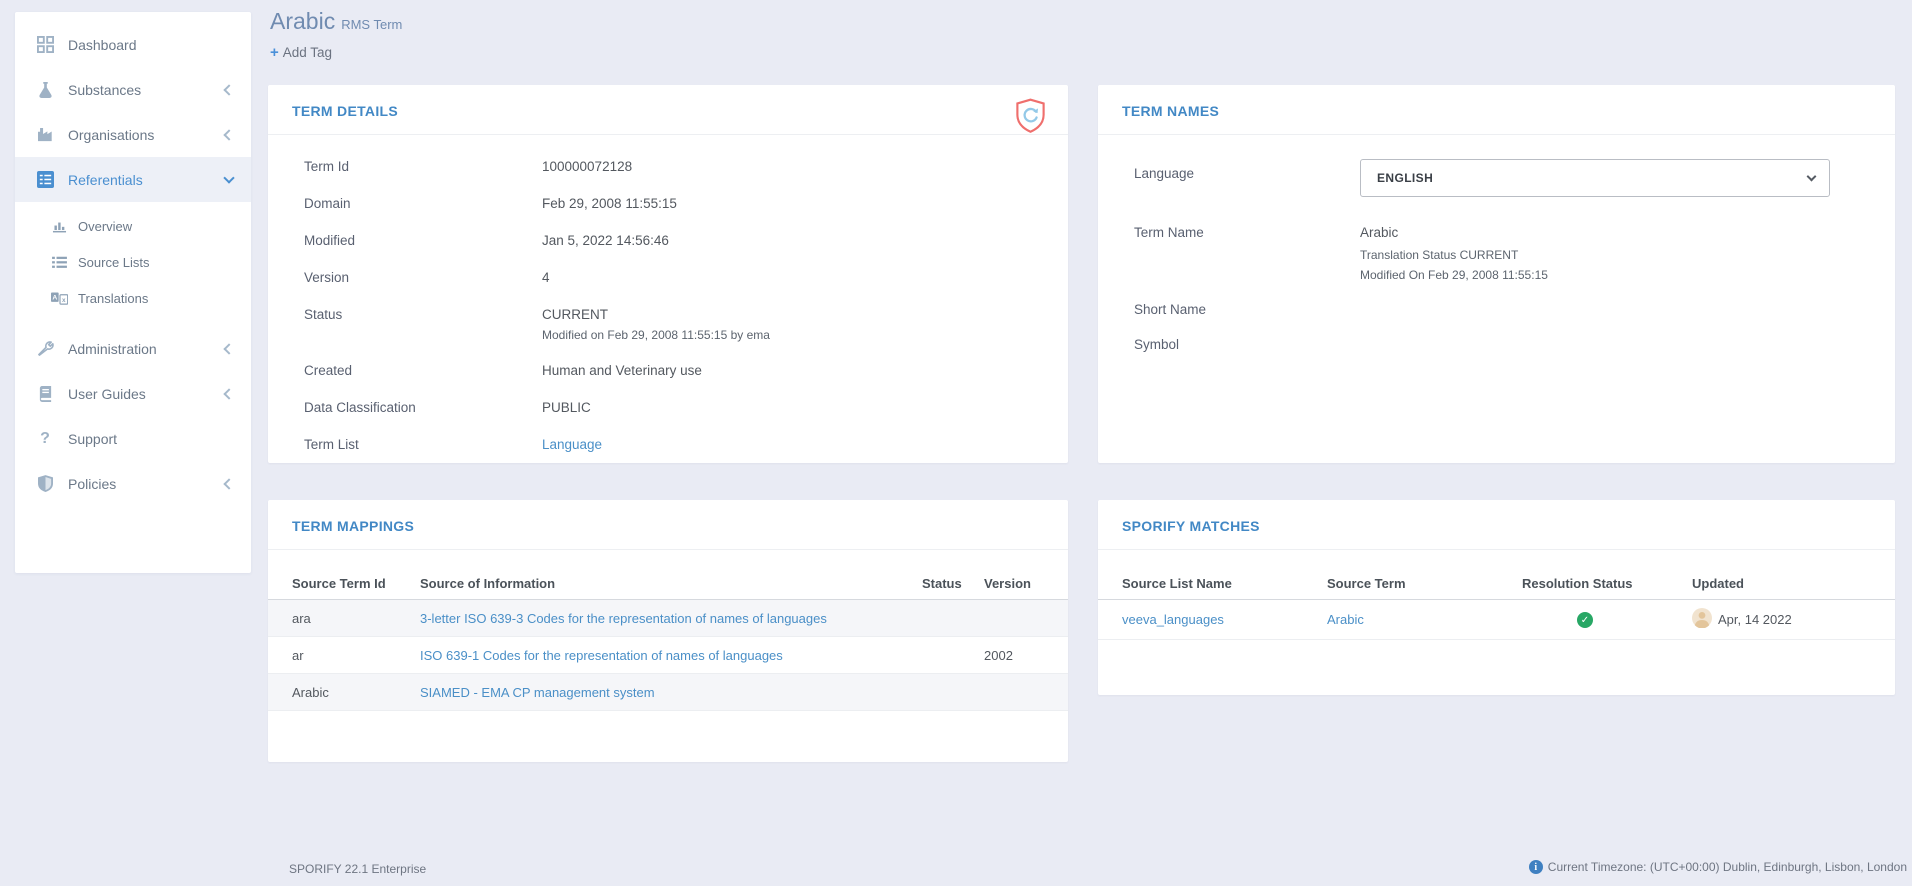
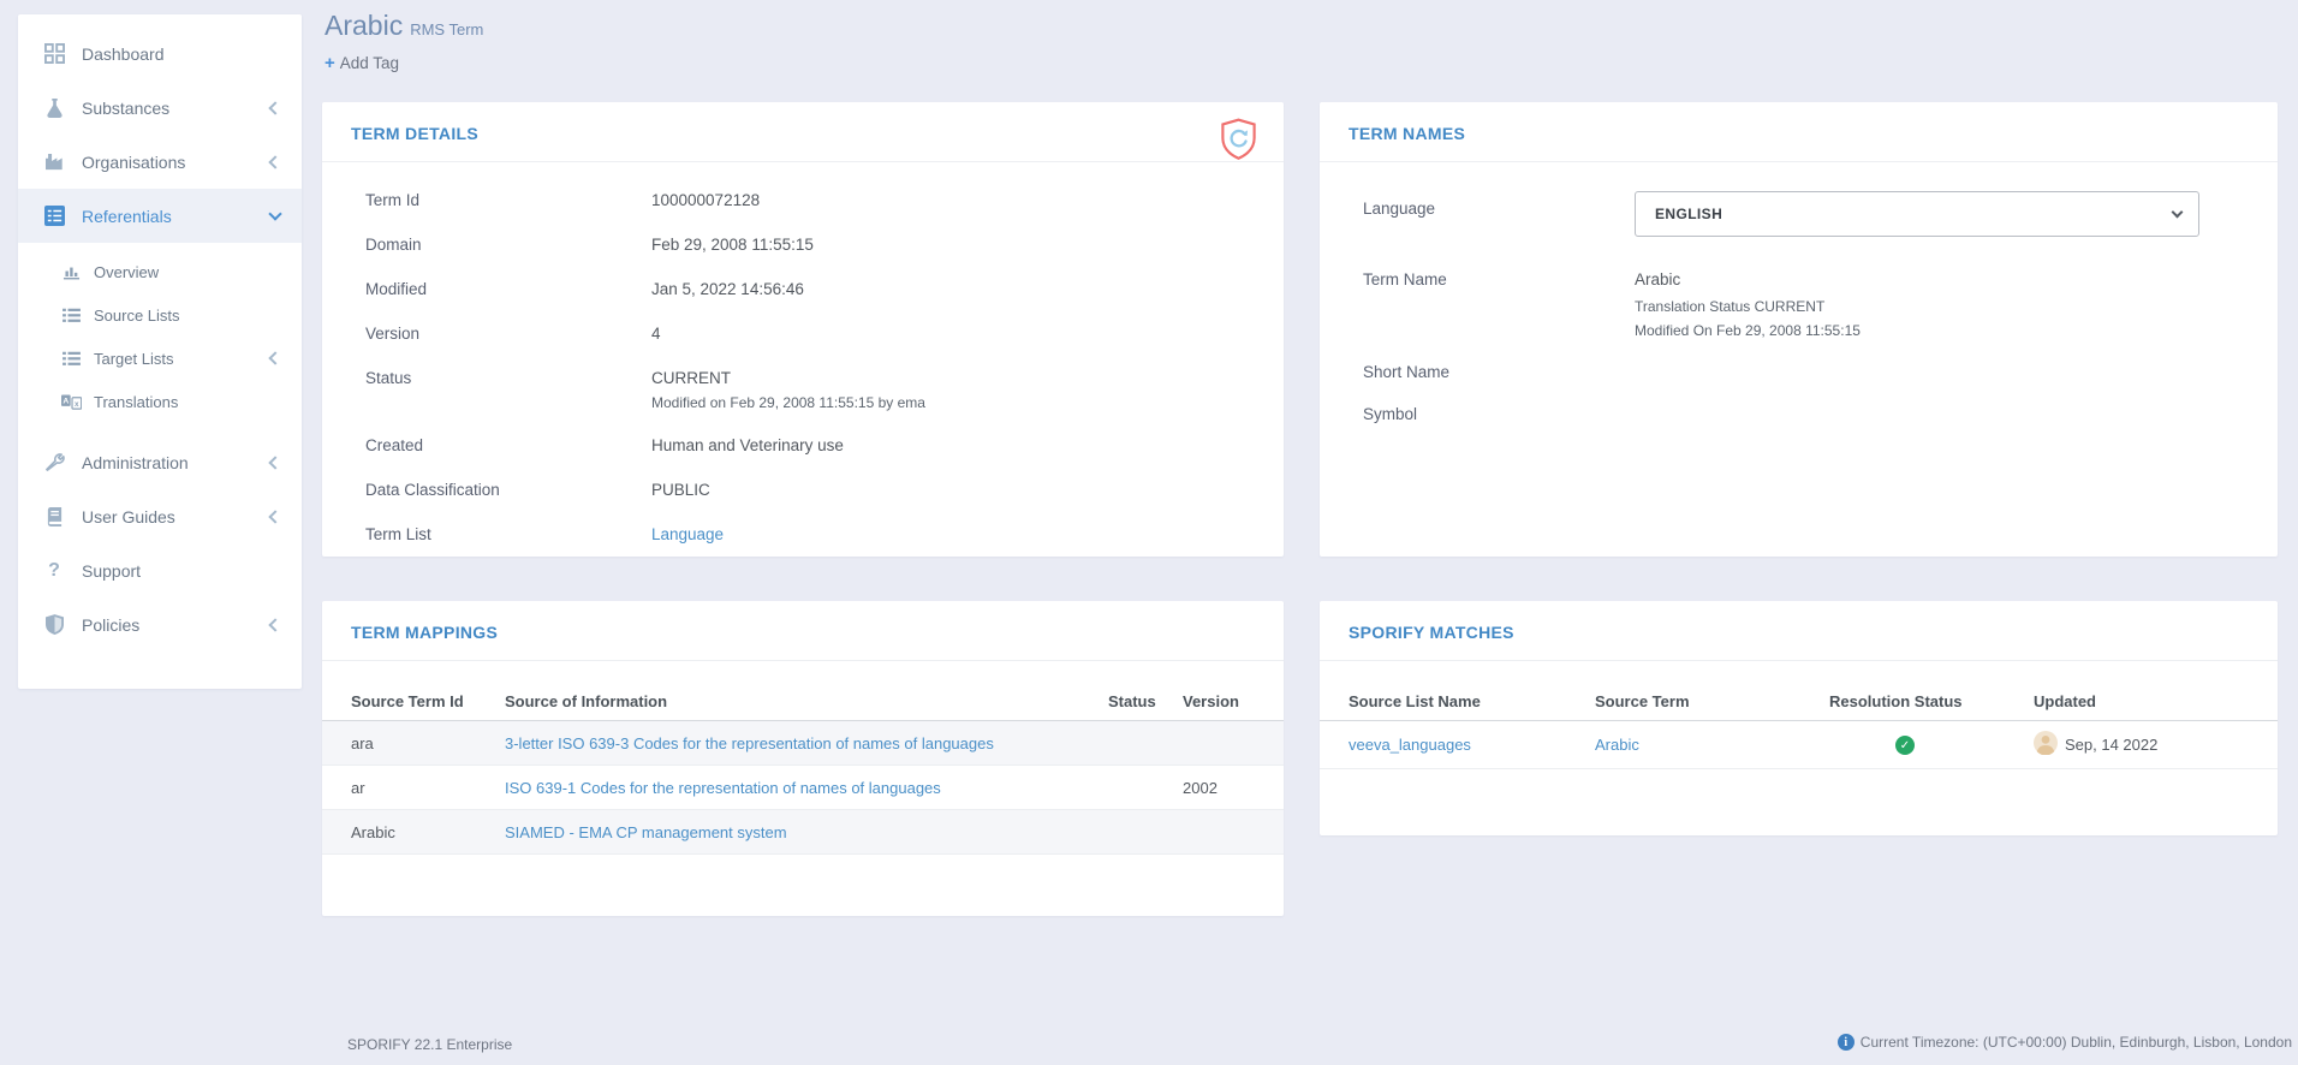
  Dashboard
  Substances
  Organisations
  Referentials
  Overview
  Source Lists
+ Target Lists
  Translations
  Administration
  User Guides
  ?
  Support
  Policies
  Arabic RMS Term
  + Add Tag
  TERM DETAILS
  Term Id
  100000072128
  Domain
  Feb 29, 2008 11:55:15
  Modified
  Jan 5, 2022 14:56:46
  Version
  4
  Status
  CURRENT
  Modified on Feb 29, 2008 11:55:15 by ema
  Created
  Human and Veterinary use
  Data Classification
  PUBLIC
  Term List
  Language
  TERM NAMES
  Language
  ENGLISH
  Term Name
  Arabic
  Translation Status CURRENT
  Modified On Feb 29, 2008 11:55:15
  Short Name
  Symbol
  TERM MAPPINGS
  Source Term Id
  Source of Information
  Status
  Version
  ara
  3-letter ISO 639-3 Codes for the representation of names of languages
  ar
  ISO 639-1 Codes for the representation of names of languages
  2002
  Arabic
  SIAMED - EMA CP management system
  SPORIFY MATCHES
  Source List Name
  Source Term
  Resolution Status
  Updated
  veeva_languages
  Arabic
  ✓
- Apr, 14 2022
+ Sep, 14 2022
  SPORIFY 22.1 Enterprise
  i
  Current Timezone: (UTC+00:00) Dublin, Edinburgh, Lisbon, London
